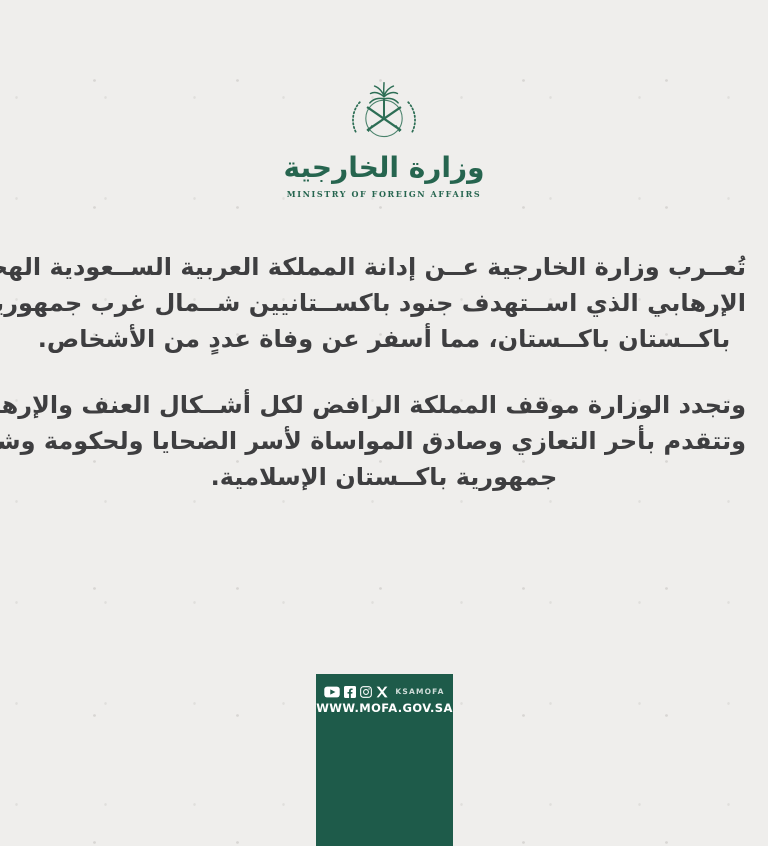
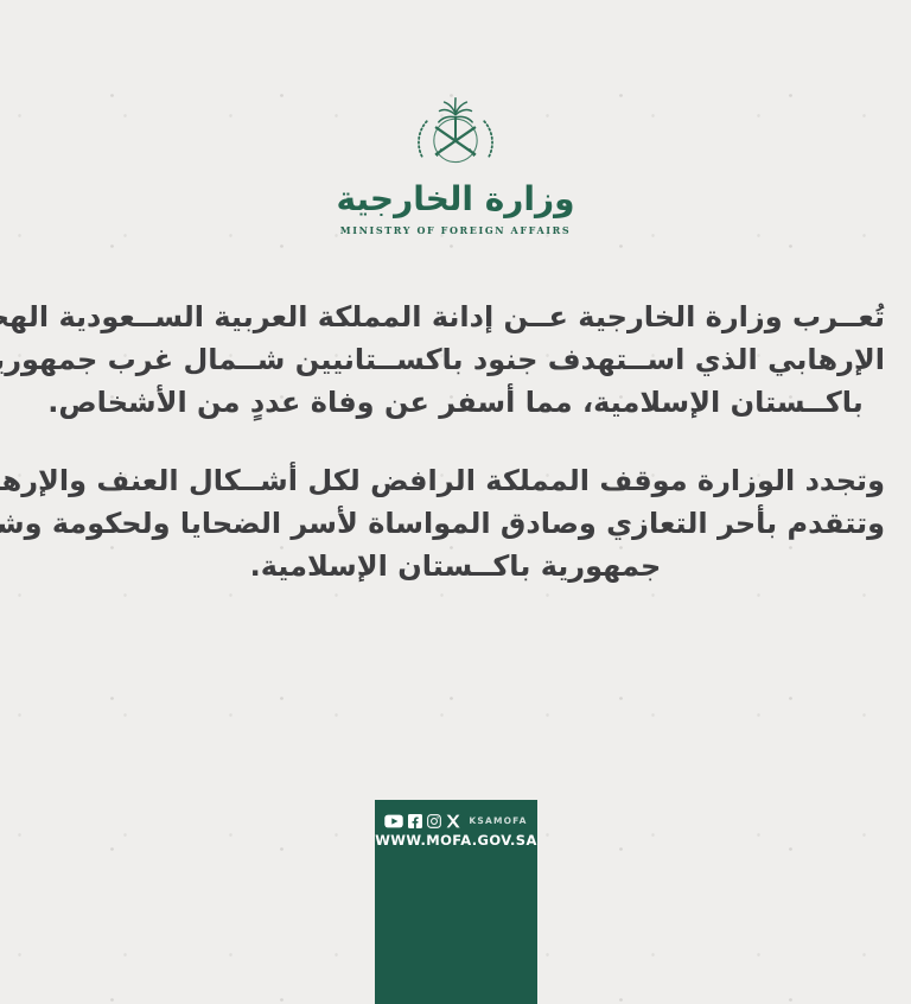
  وزارة الخارجية
  MINISTRY OF FOREIGN AFFAIRS
  تُعــرب وزارة الخارجية عــن إدانة المملكة العربية الســعودية اله
  الإرهابي الذي اســتهدف جنود باكســتانيين شــمال غرب جمهور
- باكــستان باكــستان، مما أسفر عن وفاة عددٍ من الأشخاص.
+ باكــستان الإسلامية، مما أسفر عن وفاة عددٍ من الأشخاص.
  وتجدد الوزارة موقف المملكة الرافض لكل أشــكال العنف والإره
  وتتقدم بأحر التعازي وصادق المواساة لأسر الضحايا ولحكومة وش
  جمهورية باكــستان الإسلامية.
  KSAMOFA
  WWW.MOFA.GOV.SA
